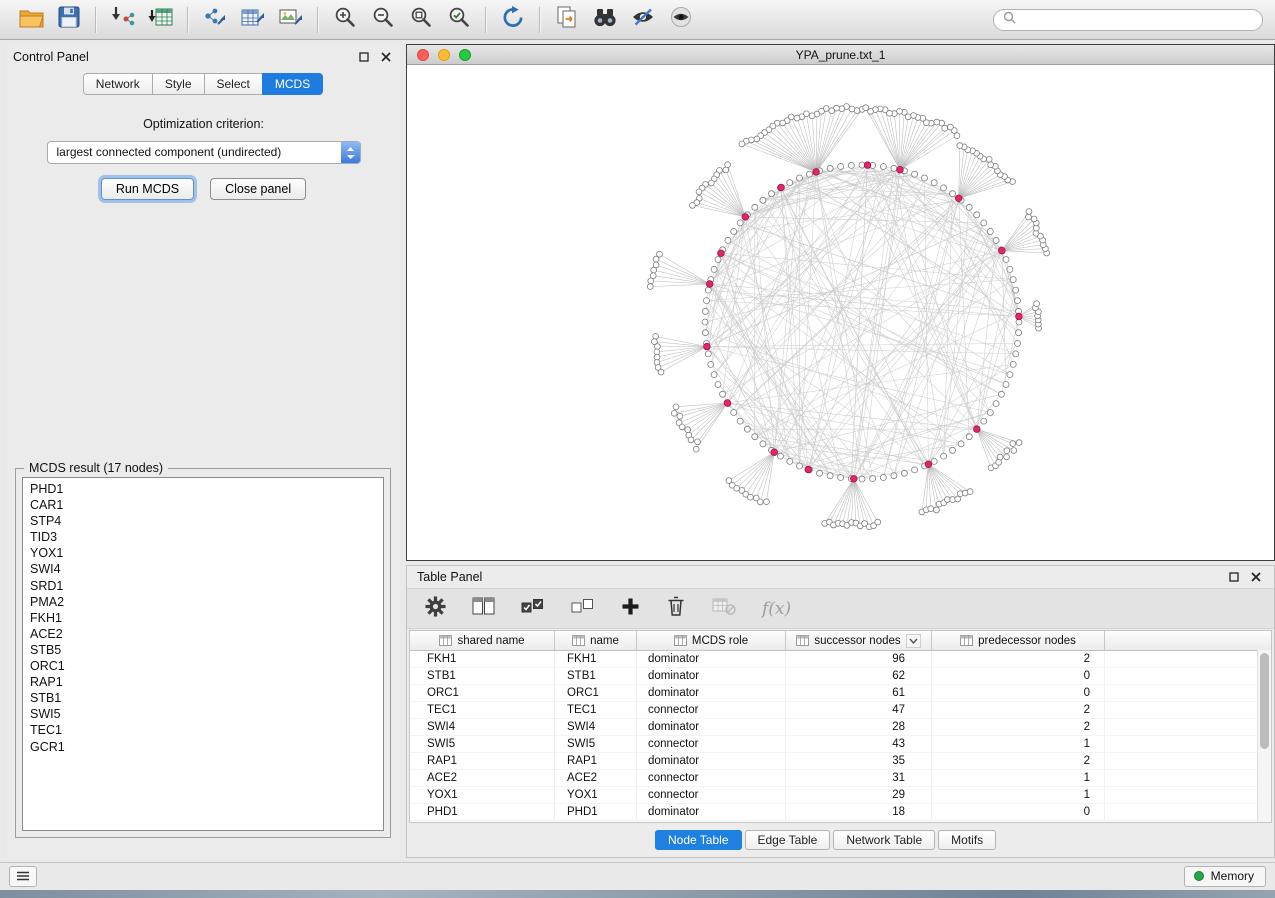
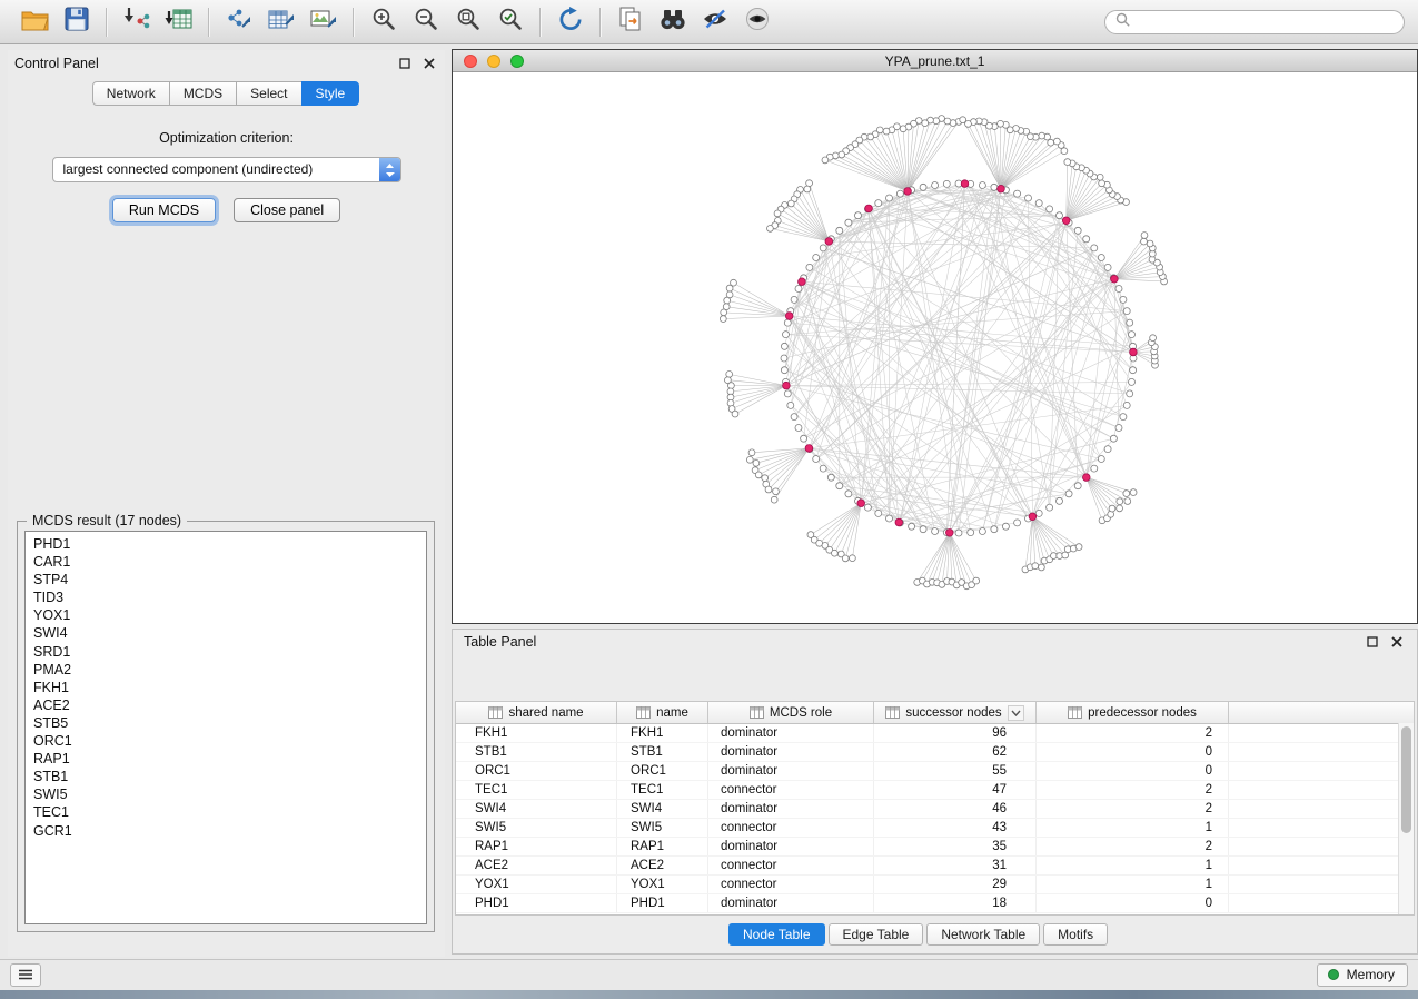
  Control Panel
  Network
- Style
+ MCDS
  Select
- MCDS
+ Style
  Optimization criterion:
  largest connected component (undirected)
  Run MCDS
  Close panel
  MCDS result (17 nodes)
  PHD1
  CAR1
  STP4
  TID3
  YOX1
  SWI4
  SRD1
  PMA2
  FKH1
  ACE2
  STB5
  ORC1
  RAP1
  STB1
  SWI5
  TEC1
  GCR1
  YPA_prune.txt_1
  Table Panel
- f(x)
  shared name
  name
  MCDS role
  successor nodes
  predecessor nodes
  FKH1
  FKH1
  dominator
  96
  2
  STB1
  STB1
  dominator
  62
  0
  ORC1
  ORC1
  dominator
- 61
+ 55
  0
  TEC1
  TEC1
  connector
  47
  2
  SWI4
  SWI4
  dominator
- 28
+ 46
  2
  SWI5
  SWI5
  connector
  43
  1
  RAP1
  RAP1
  dominator
  35
  2
  ACE2
  ACE2
  connector
  31
  1
  YOX1
  YOX1
  connector
  29
  1
  PHD1
  PHD1
  dominator
  18
  0
  Node Table
  Edge Table
  Network Table
  Motifs
  Memory
